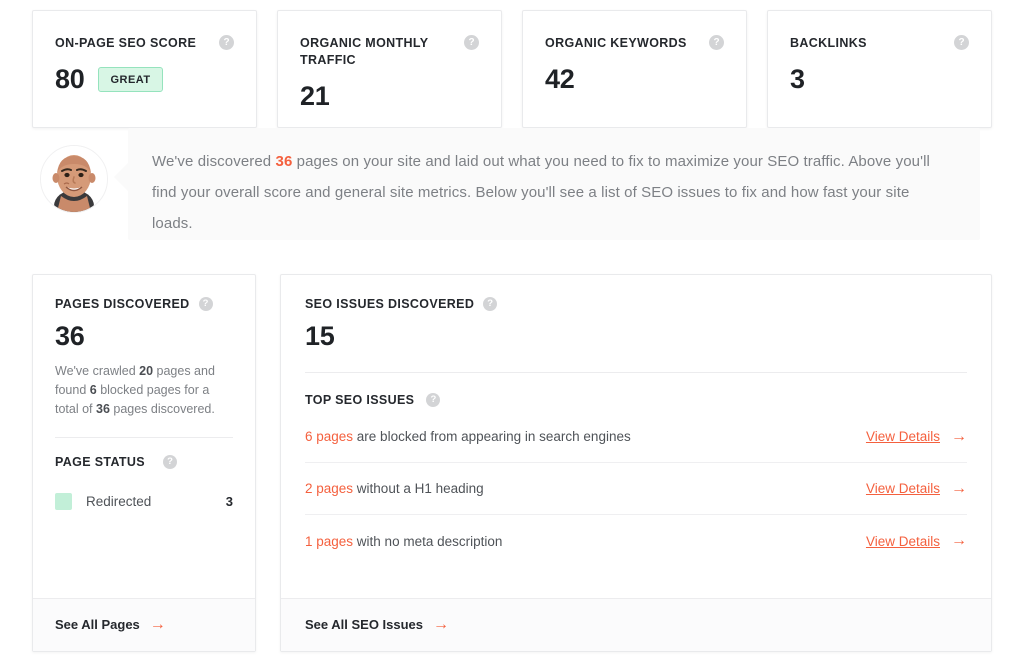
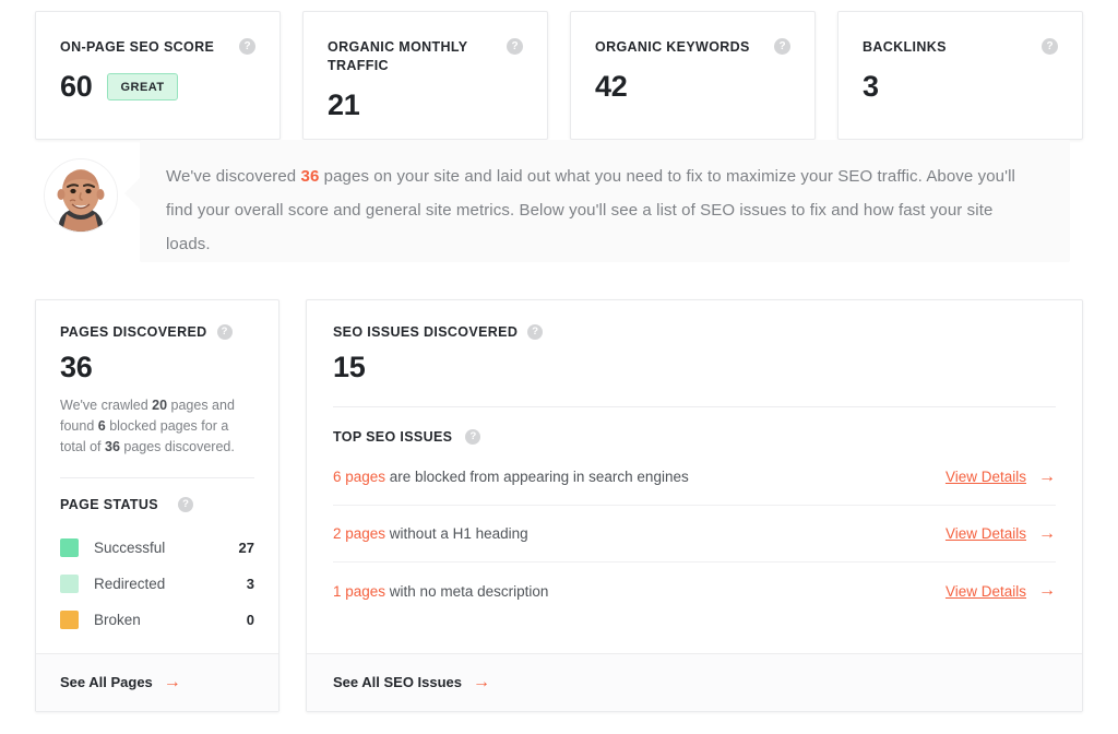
  ON-PAGE SEO SCORE
  ?
- 80
+ 60
  GREAT
  ORGANIC MONTHLY TRAFFIC
  ?
  21
  ORGANIC KEYWORDS
  ?
  42
  BACKLINKS
  ?
  3
  We've discovered 36 pages on your site and laid out what you need to fix to maximize your SEO traffic. Above you'll find your overall score and general site metrics. Below you'll see a list of SEO issues to fix and how fast your site loads.
  PAGES DISCOVERED
  ?
  36
  We've crawled 20 pages and found 6 blocked pages for a total of 36 pages discovered.
  PAGE STATUS
  ?
+ Successful
+ 27
  Redirected
  3
+ Broken
+ 0
  See All Pages
  →
  SEO ISSUES DISCOVERED
  ?
  15
  TOP SEO ISSUES
  ?
  6 pages are blocked from appearing in search engines
  View Details
  →
  2 pages without a H1 heading
  View Details
  →
  1 pages with no meta description
  View Details
  →
  See All SEO Issues
  →
